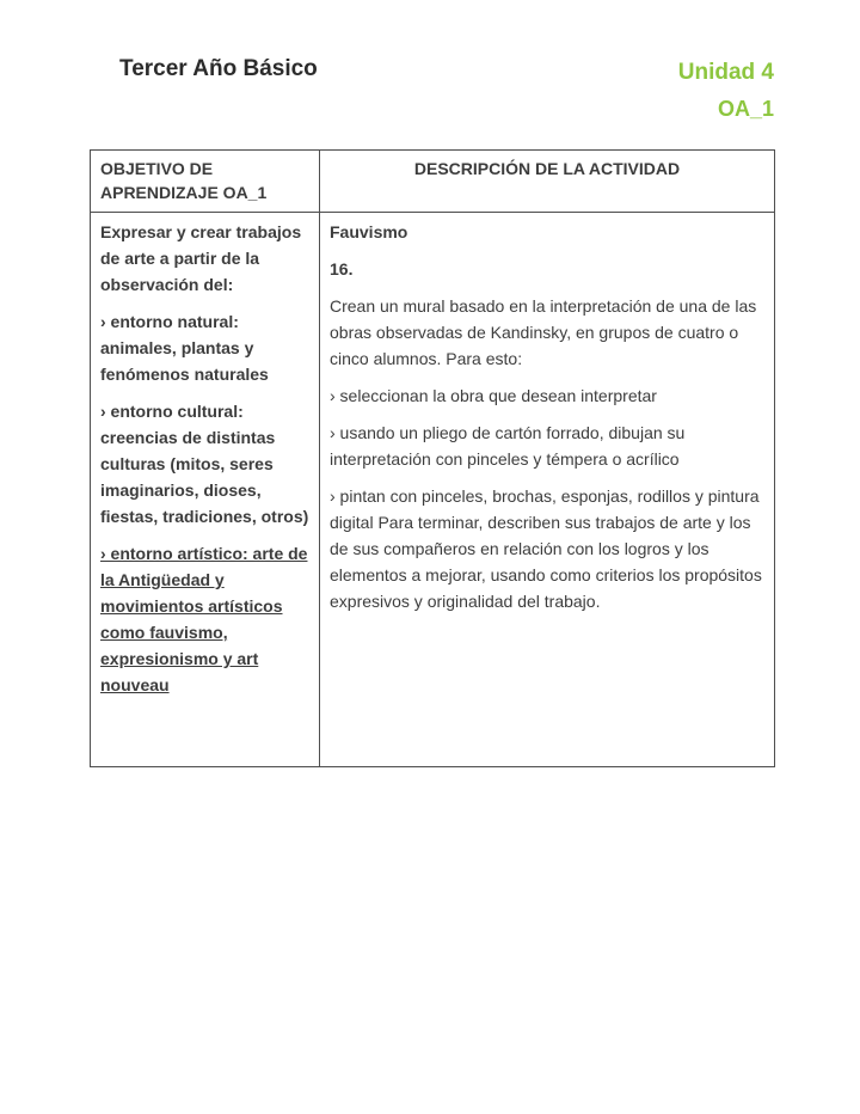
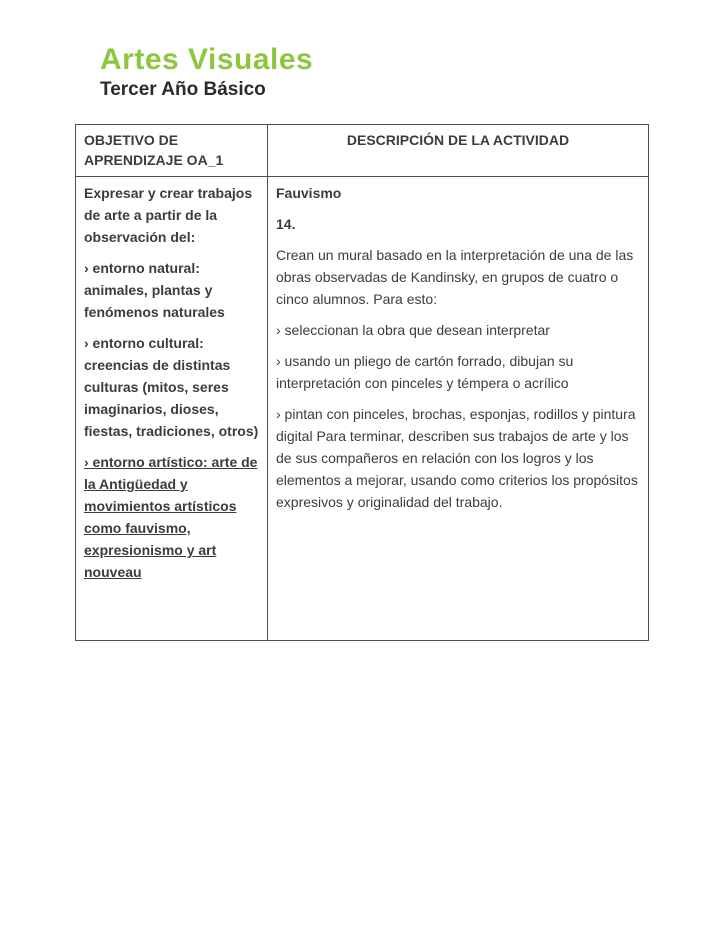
+ Artes Visuales
  Tercer Año Básico
- Unidad 4
- OA_1
  OBJETIVO DE APRENDIZAJE OA_1	DESCRIPCIÓN DE LA ACTIVIDAD
- Expresar y crear trabajos de arte a partir de la observación del: › entorno natural: animales, plantas y fenómenos naturales › entorno cultural: creencias de distintas culturas (mitos, seres imaginarios, dioses, fiestas, tradiciones, otros) › entorno artístico: arte de la Antigüedad y movimientos artísticos como fauvismo, expresionismo y art nouveau	Fauvismo 16. Crean un mural basado en la interpretación de una de las obras observadas de Kandinsky, en grupos de cuatro o cinco alumnos. Para esto: › seleccionan la obra que desean interpretar › usando un pliego de cartón forrado, dibujan su interpretación con pinceles y témpera o acrílico › pintan con pinceles, brochas, esponjas, rodillos y pintura digital Para terminar, describen sus trabajos de arte y los de sus compañeros en relación con los logros y los elementos a mejorar, usando como criterios los propósitos expresivos y originalidad del trabajo.
+ Expresar y crear trabajos de arte a partir de la observación del: › entorno natural: animales, plantas y fenómenos naturales › entorno cultural: creencias de distintas culturas (mitos, seres imaginarios, dioses, fiestas, tradiciones, otros) › entorno artístico: arte de la Antigüedad y movimientos artísticos como fauvismo, expresionismo y art nouveau	Fauvismo 14. Crean un mural basado en la interpretación de una de las obras observadas de Kandinsky, en grupos de cuatro o cinco alumnos. Para esto: › seleccionan la obra que desean interpretar › usando un pliego de cartón forrado, dibujan su interpretación con pinceles y témpera o acrílico › pintan con pinceles, brochas, esponjas, rodillos y pintura digital Para terminar, describen sus trabajos de arte y los de sus compañeros en relación con los logros y los elementos a mejorar, usando como criterios los propósitos expresivos y originalidad del trabajo.
